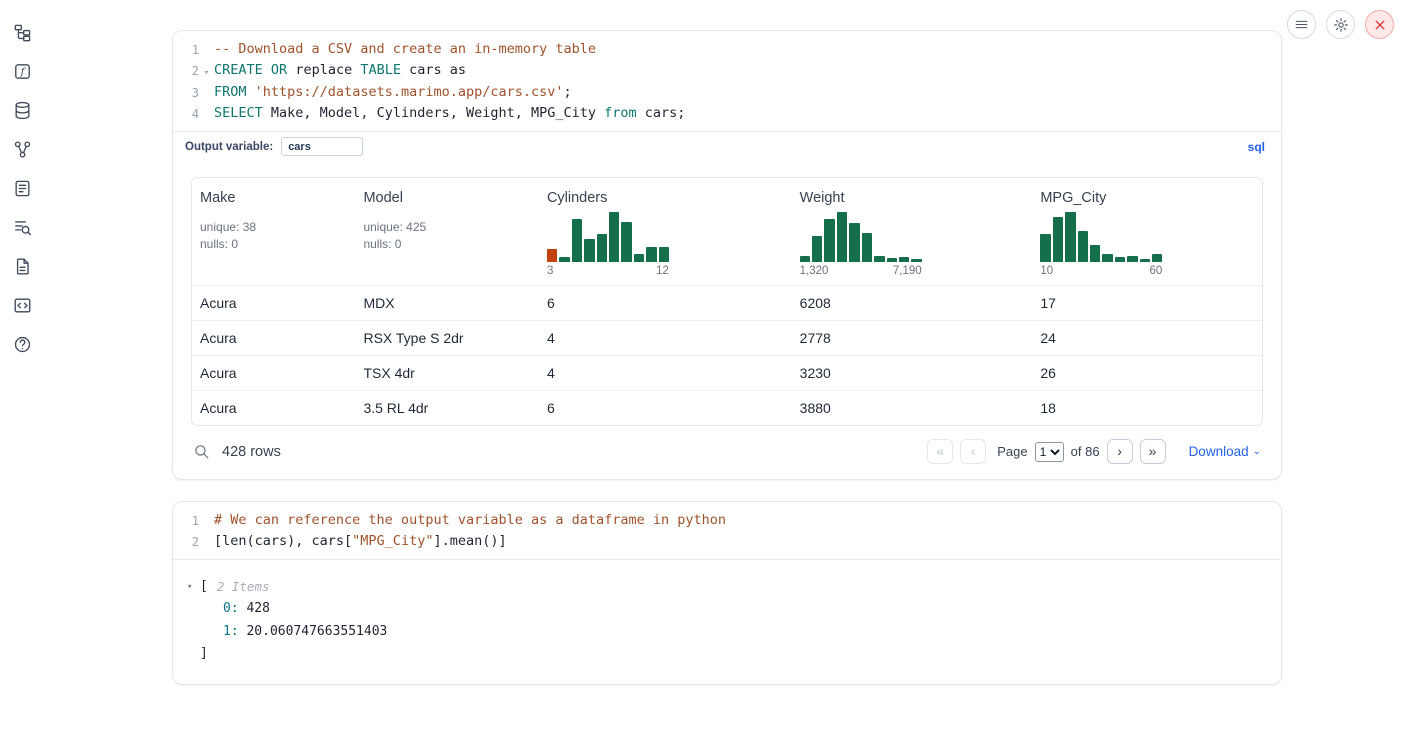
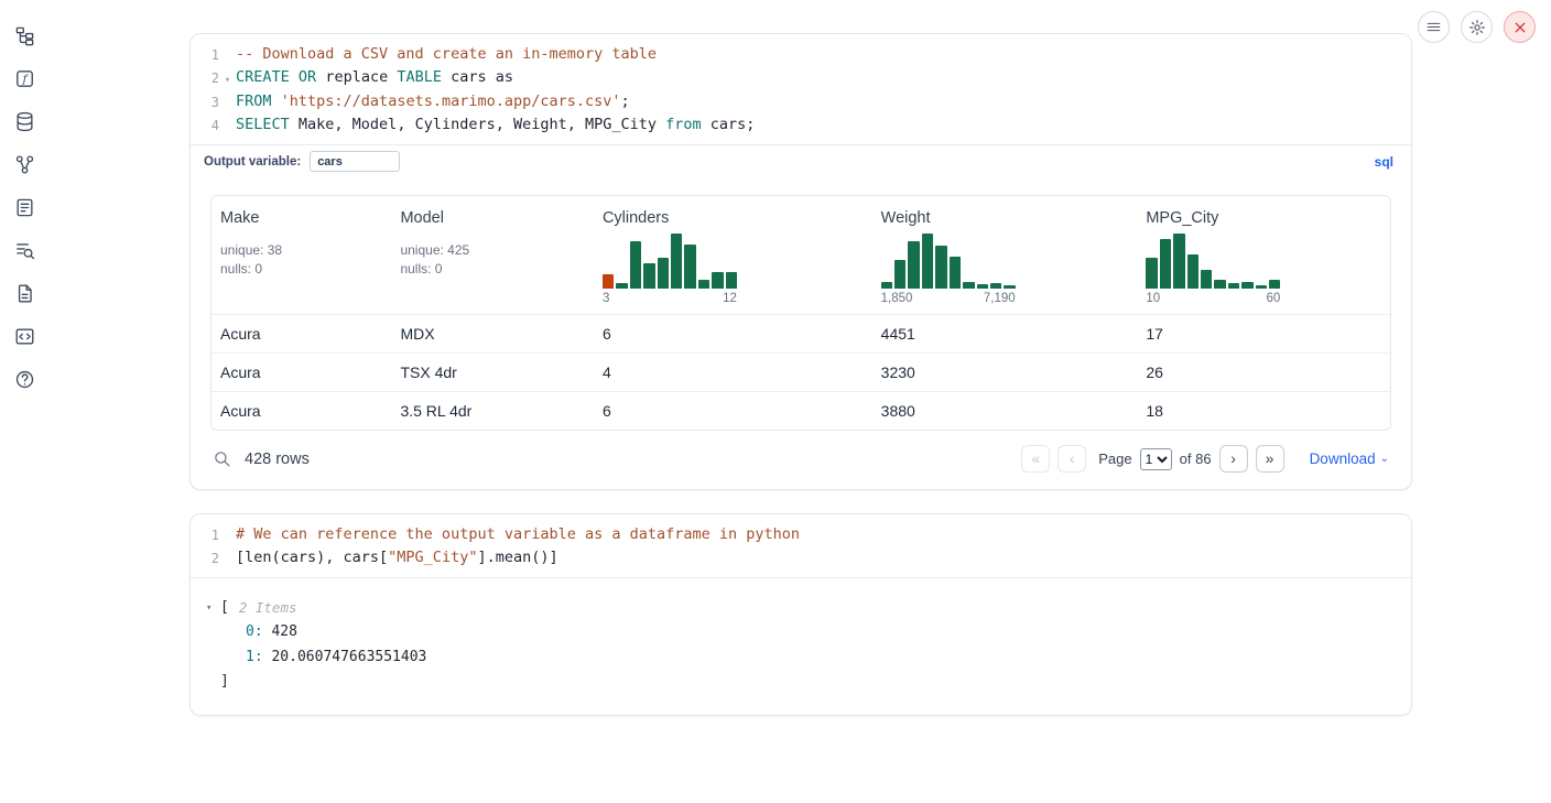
  f
  1
  -- Download a CSV and create an in-memory table
  2
  ▾
  CREATE OR replace TABLE cars as
  3
  FROM 'https://datasets.marimo.app/cars.csv';
  4
  SELECT Make, Model, Cylinders, Weight, MPG_City from cars;
  Output variable:
  cars
  sql
- Makeunique: 38nulls: 0	Modelunique: 425nulls: 0	Cylinders3 12	Weight1,320 7,190	MPG_City10 60
+ Makeunique: 38nulls: 0	Modelunique: 425nulls: 0	Cylinders3 12	Weight1,850 7,190	MPG_City10 60
- Acura	MDX	6	6208	17
+ Acura	MDX	6	4451	17
- Acura	RSX Type S 2dr	4	2778	24
  Acura	TSX 4dr	4	3230	26
  Acura	3.5 RL 4dr	6	3880	18
  428 rows
  «
  ‹
  Page
  1
  of 86
  ›
  »
  Download
  ⌄
  1
  # We can reference the output variable as a dataframe in python
  2
  [len(cars), cars["MPG_City"].mean()]
  ▾
  [
  2 Items
  0: 428
  1: 20.060747663551403
  ]
